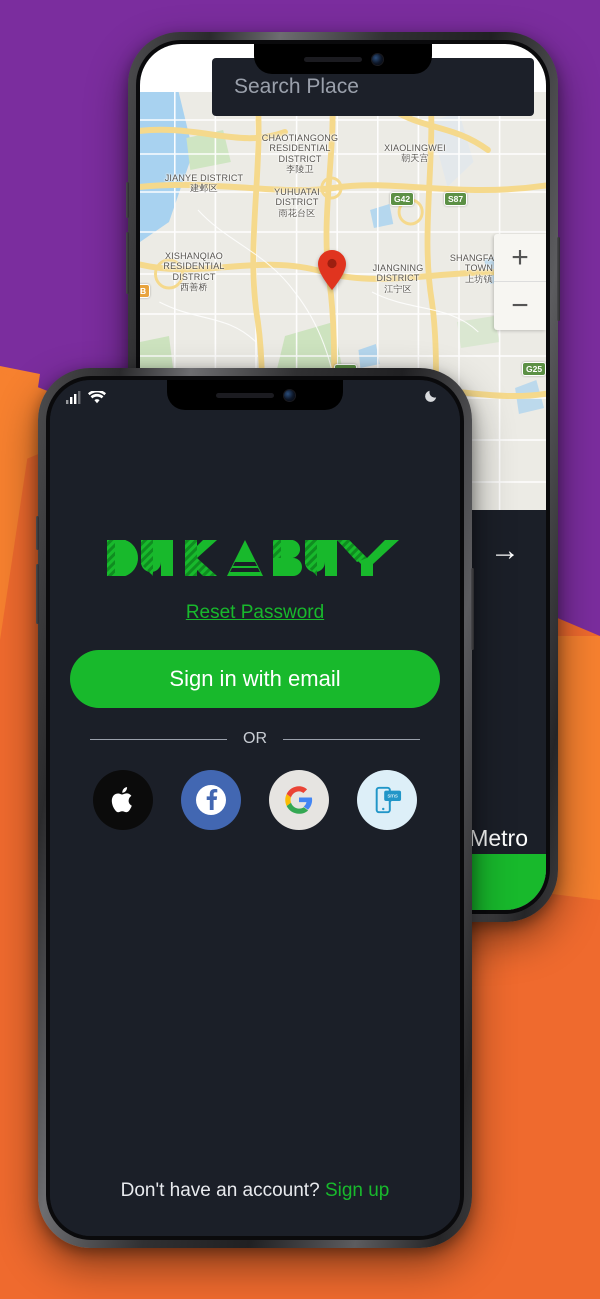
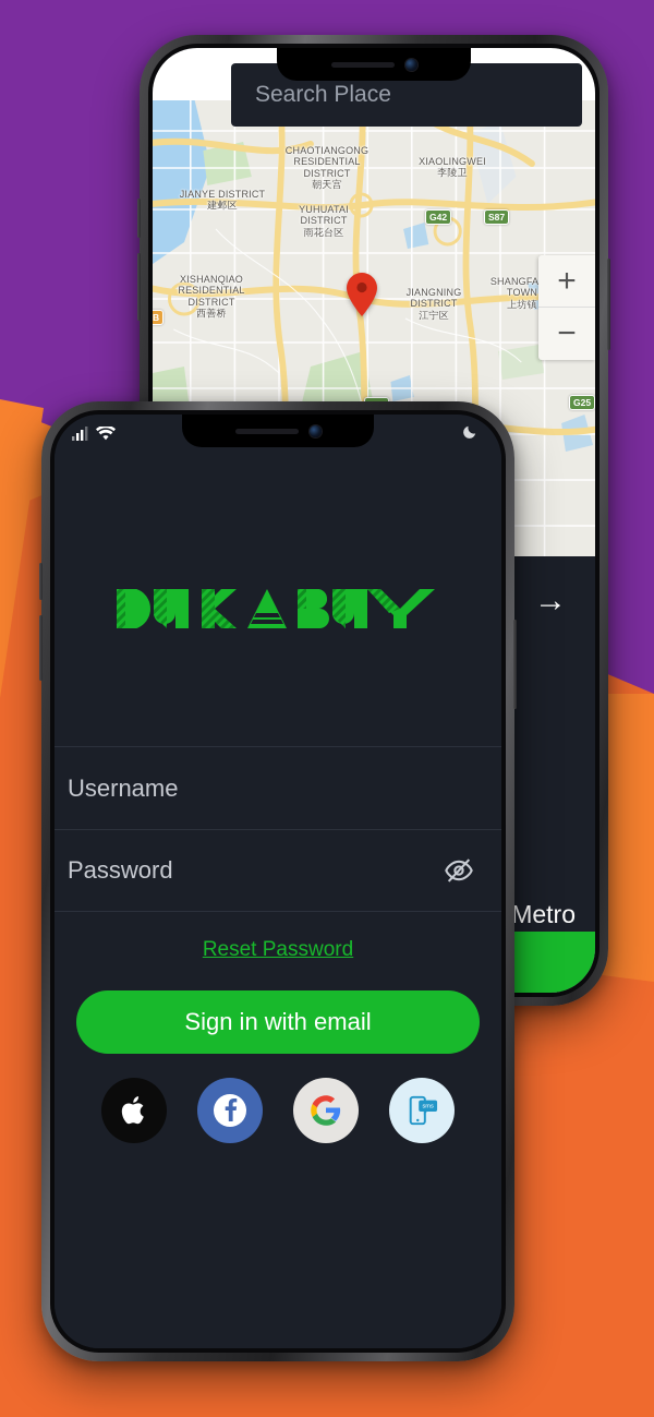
  CHAOTIANGONG
  RESIDENTIAL
  DISTRICT
- 李陵卫
+ 朝天宫
  XIAOLINGWEI
- 朝天宫
+ 李陵卫
  JIANYE DISTRICT
  建邺区
  YUHUATAI
  DISTRICT
  雨花台区
  XISHANQIAO
  RESIDENTIAL
  DISTRICT
  西善桥
  JIANGNING
  DISTRICT
  江宁区
  SHANGFA
  TOWN
  上坊镇
  G42
  S87
  G25
  B
  +
  −
  Search Place
  →
+ Username
+ Password
  Reset Password
  Sign in with email
- OR
- Don't have an account? Sign up
